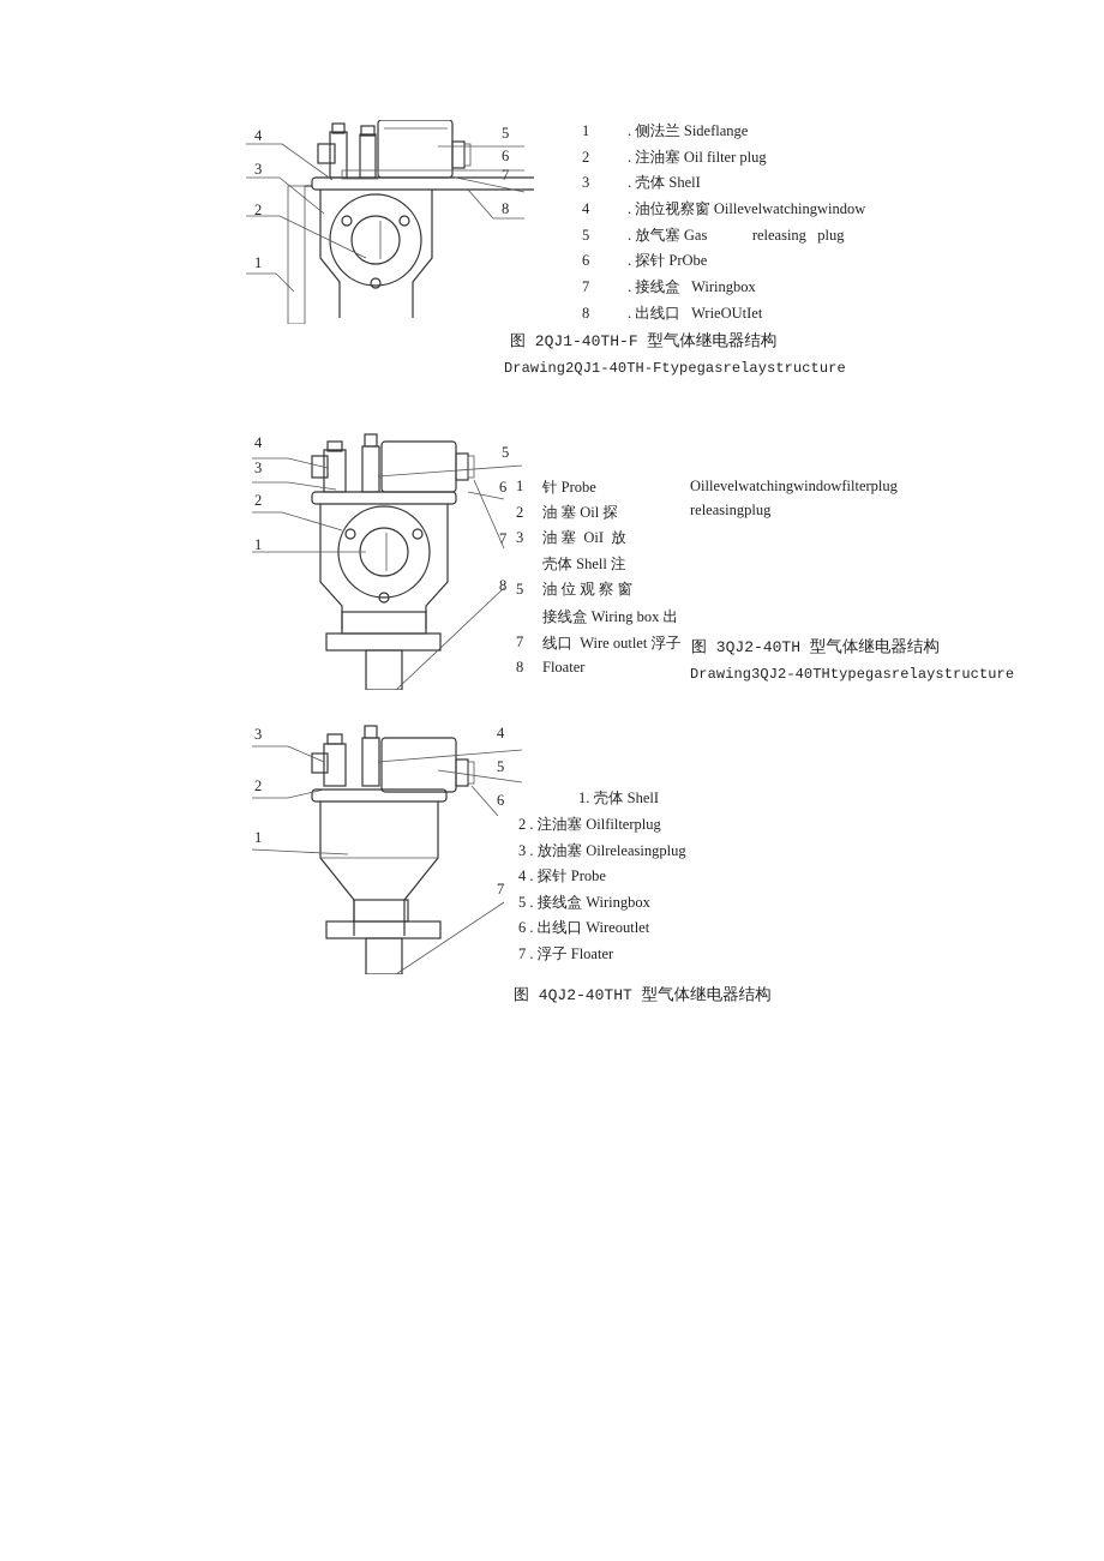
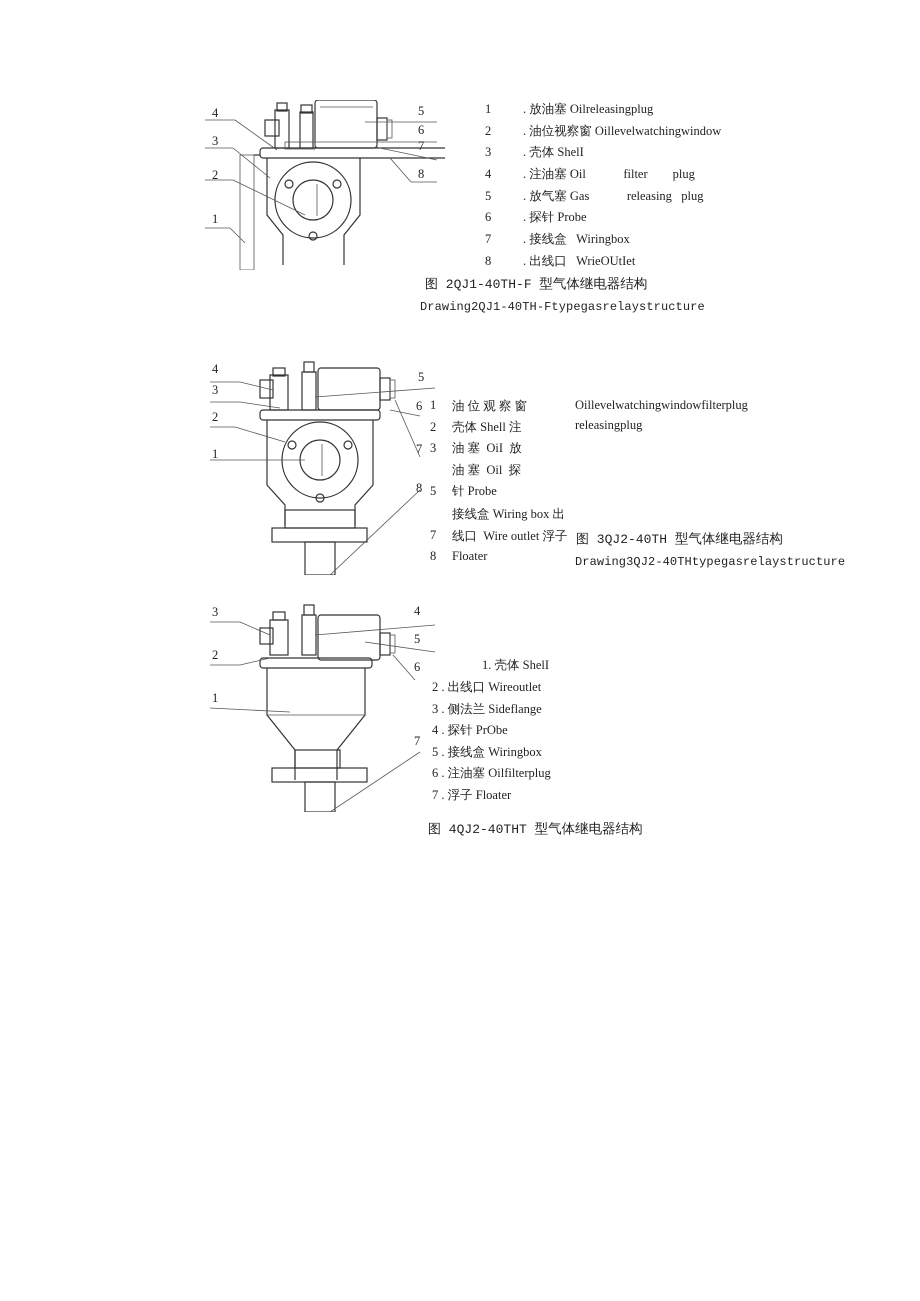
  4
  3
  2
  1
  5
  6
  7
  8
- 1 . 侧法兰 Sideflange
+ 1 . 放油塞 Oilreleasingplug
- 2 . 注油塞 Oil filter plug
+ 2 . 油位视察窗 Oillevelwatchingwindow
  3 . 壳体 ShelI
- 4 . 油位视察窗 Oillevelwatchingwindow
+ 4 . 注油塞 Oil filter plug
  5 . 放气塞 Gas releasing plug
- 6 . 探针 PrObe
+ 6 . 探针 Probe
  7 . 接线盒 Wiringbox
  8 . 出线口 WrieOUtIet
  图 2QJ1-40TH-F 型气体继电器结构
  Drawing2QJ1-40TH-Ftypegasrelaystructure
  4
  3
  2
  1
  5
  6
  7
  8
  1
  2
  3
  5
  7
  8
- 针 Probe
+ 油 位 观 察 窗
- 油 塞 Oil 探
+ 壳体 Shell 注
  油 塞 OiI 放
- 壳体 Shell 注
+ 油 塞 Oil 探
- 油 位 观 察 窗
+ 针 Probe
  接线盒 Wiring box 出
  线口 Wire outlet 浮子
  Floater
  Oillevelwatchingwindowfilterplug
  releasingplug
  图 3QJ2-40TH 型气体继电器结构
  Drawing3QJ2-40THtypegasrelaystructure
  3
  2
  1
  4
  5
  6
  7
  1. 壳体 ShelI
- 2 . 注油塞 Oilfilterplug
+ 2 . 出线口 Wireoutlet
- 3 . 放油塞 Oilreleasingplug
+ 3 . 侧法兰 Sideflange
- 4 . 探针 Probe
+ 4 . 探针 PrObe
  5 . 接线盒 Wiringbox
- 6 . 出线口 Wireoutlet
+ 6 . 注油塞 Oilfilterplug
  7 . 浮子 Floater
  图 4QJ2-40THT 型气体继电器结构
